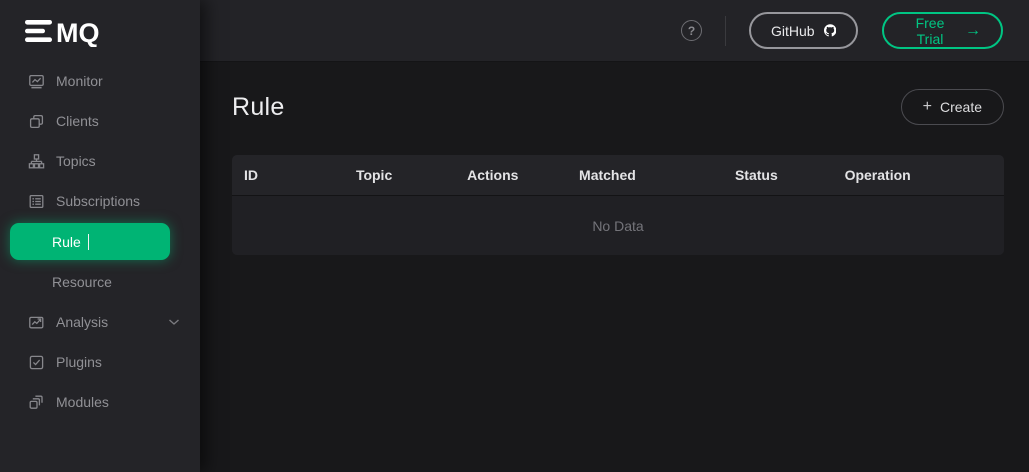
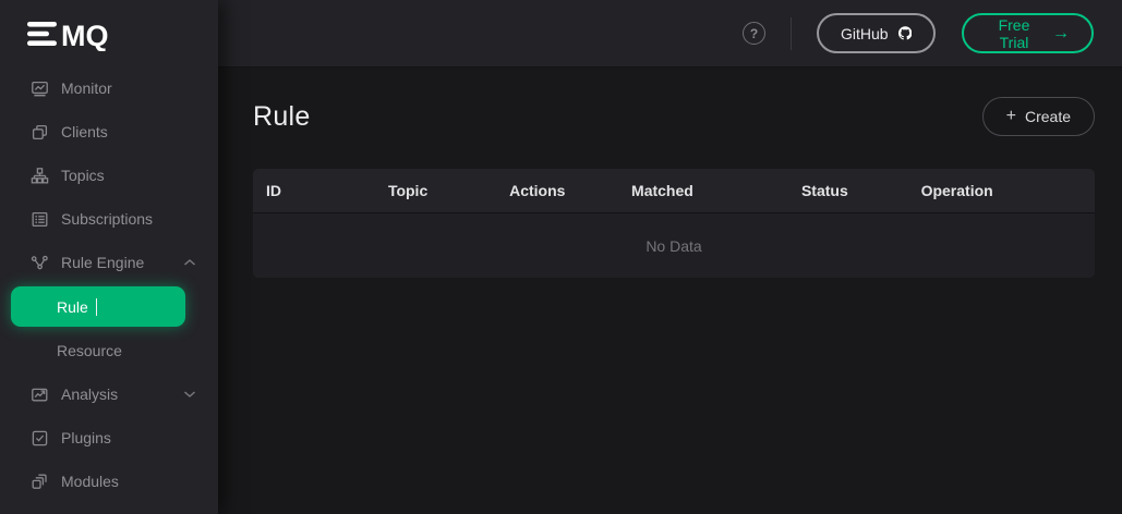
  MQ
  Monitor
  Clients
  Topics
  Subscriptions
+ Rule Engine
  Rule
  Resource
  Analysis
  Plugins
  Modules
  ?
  GitHub
  Free Trial
  →
  Rule
  +
  Create
  ID
  Topic
  Actions
  Matched
  Status
  Operation
  No Data
